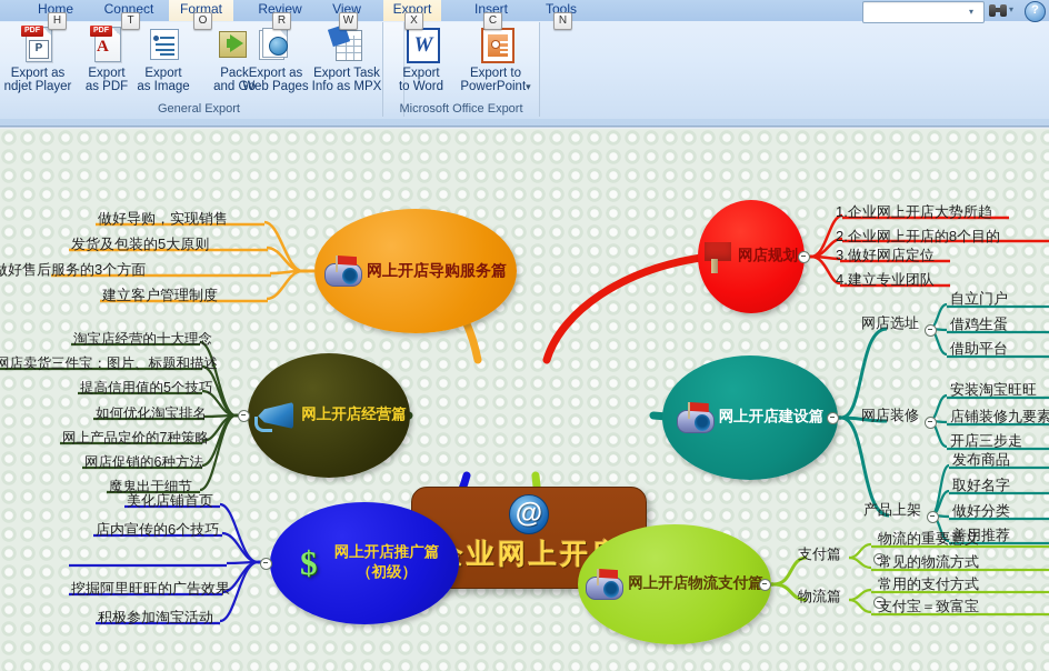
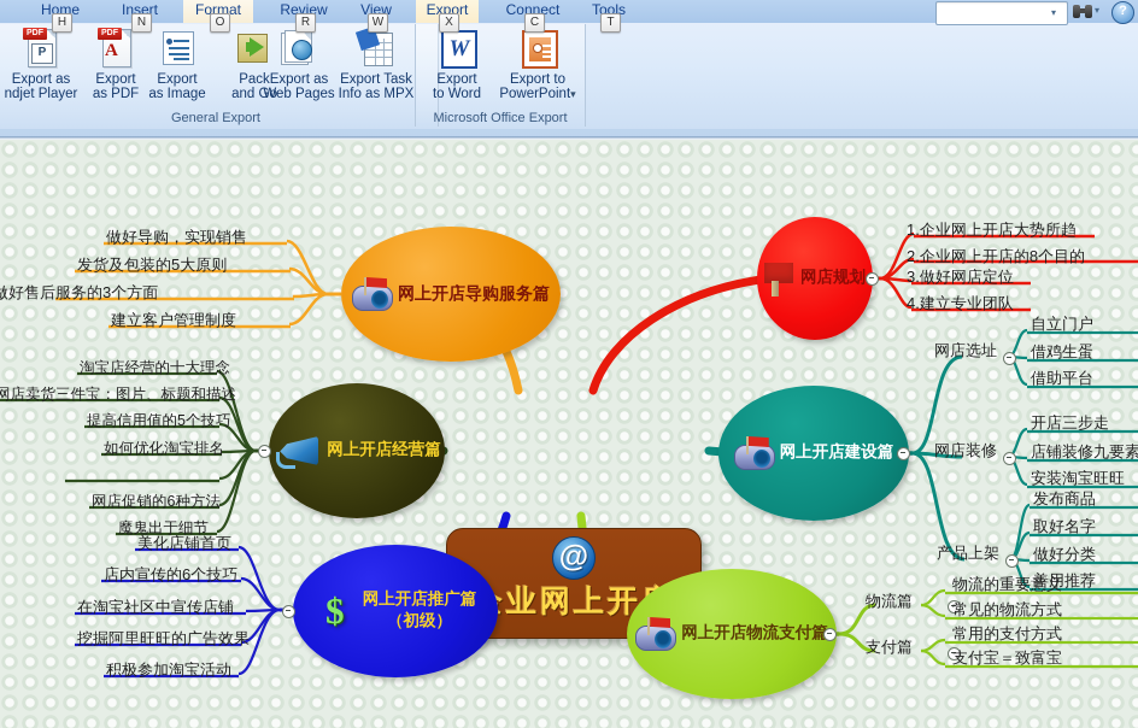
  Home
- Connect
+ Insert
  Format
  Review
  View
  Export
- Insert
+ Connect
  Tools
  General Export
  Microsoft Office Export
  P
  Export as
  ndjet Player
  A
  Export
  as PDF
  Export
  as Image
  Pack
  and Go
  Export as
  Web Pages
  Export Task
  Info as MPX
  W
  Export
  to Word
  Export to
  PowerPoint▾
  ▾
  ▾
  ?
  H
- T
+ N
  O
  R
  W
  X
  C
- N
+ T
  @
  网上开店导购服务篇
  做好导购，实现销售
  发货及包装的5大原则
  做好售后服务的3个方面
  建立客户管理制度
  网上开店经营篇
  淘宝店经营的十大理念
  网店卖货三件宝：图片、标题和描述
  提高信用值的5个技巧
  如何优化淘宝排名
- 网上产品定价的7种策略
  网店促销的6种方法
  魔鬼出于细节
  $
  网上开店推广篇
  （初级）
  美化店铺首页
  店内宣传的6个技巧
+ 在淘宝社区中宣传店铺
  挖掘阿里旺旺的广告效果
  积极参加淘宝活动
  网店规划
  1.企业网上开店大势所趋
  2.企业网上开店的8个目的
  3.做好网店定位
  4.建立专业团队
  网上开店建设篇
  网店选址
  自立门户
  借鸡生蛋
  借助平台
  网店装修
- 安装淘宝旺旺
+ 开店三步走
  店铺装修九要素
- 开店三步走
+ 安装淘宝旺旺
  产品上架
  发布商品
  取好名字
  做好分类
  善用推荐
  网上开店物流支付篇
- 支付篇
+ 物流篇
  物流的重要意义
  常见的物流方式
- 物流篇
+ 支付篇
  常用的支付方式
  支付宝＝致富宝
